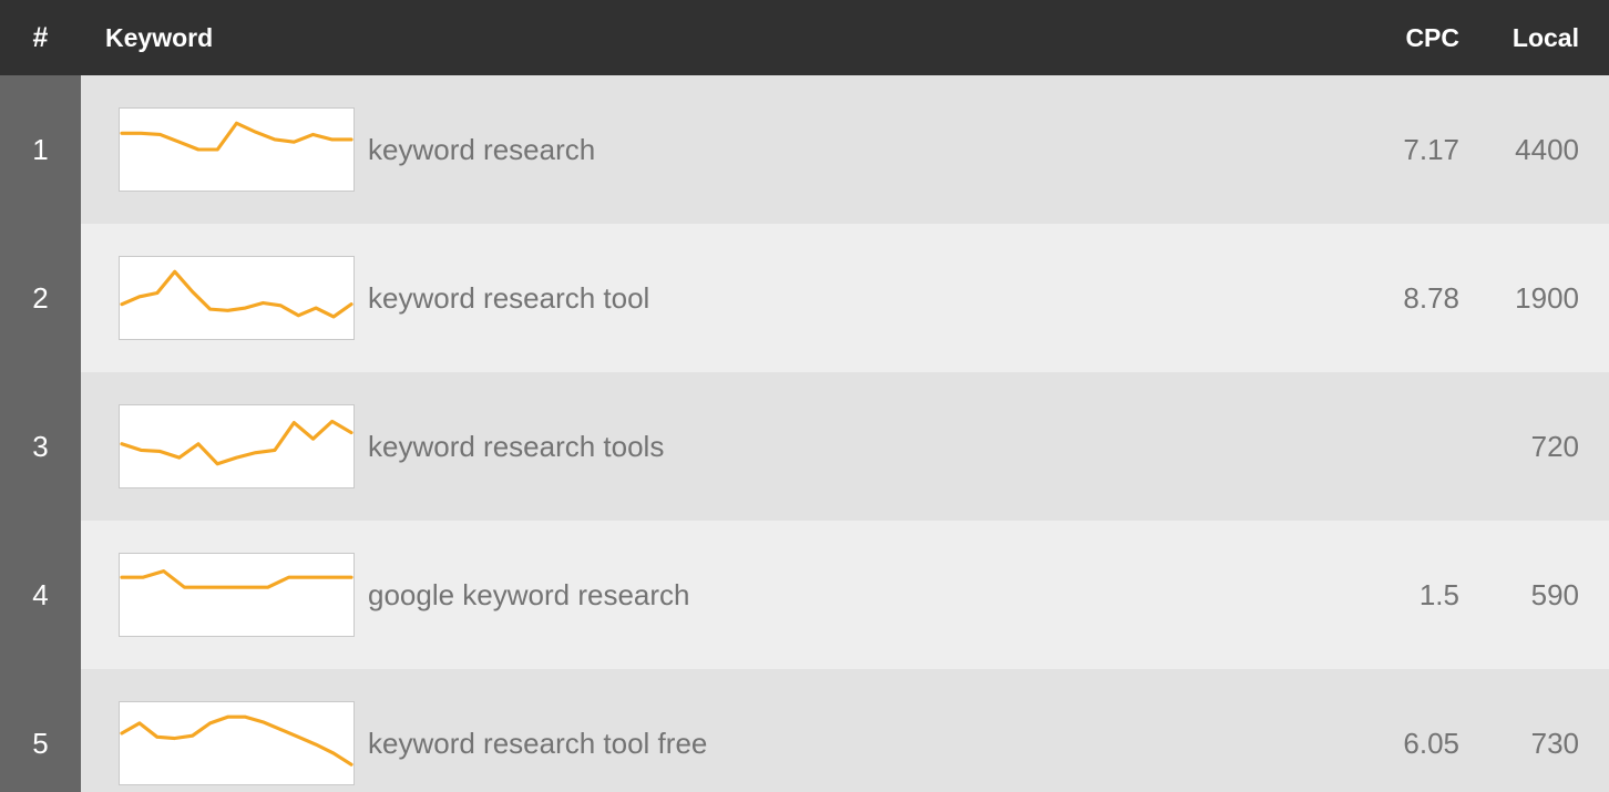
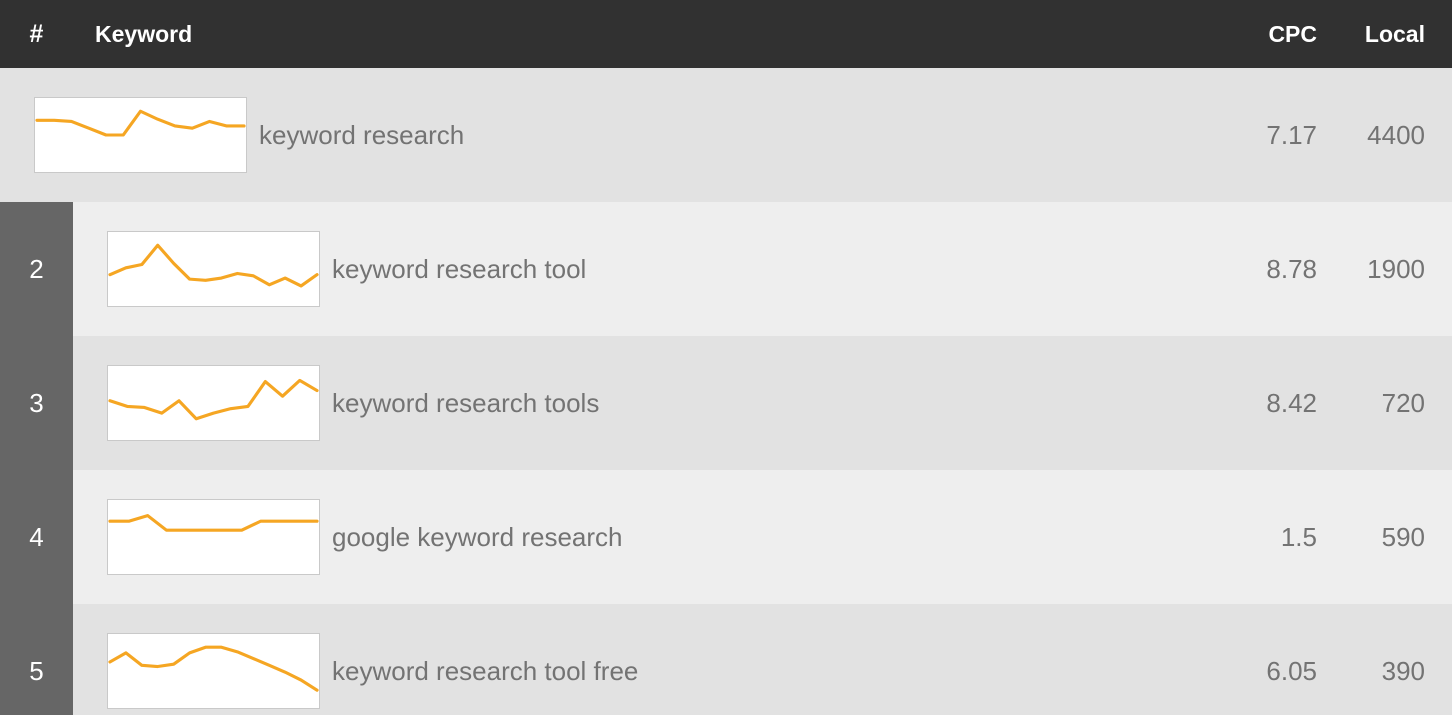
  #
  Keyword
  CPC
  Local
- 1
  keyword research
  7.17
  4400
  2
  keyword research tool
  8.78
  1900
  3
  keyword research tools
+ 8.42
  720
  4
  google keyword research
  1.5
  590
  5
  keyword research tool free
  6.05
- 730
+ 390
